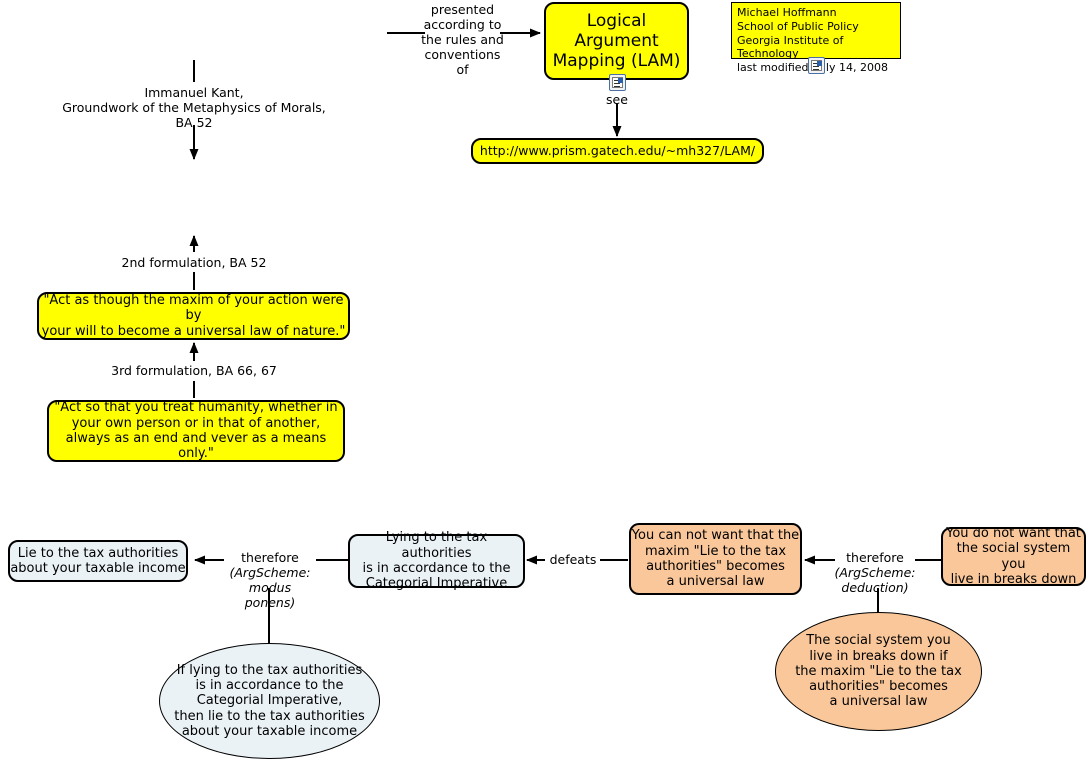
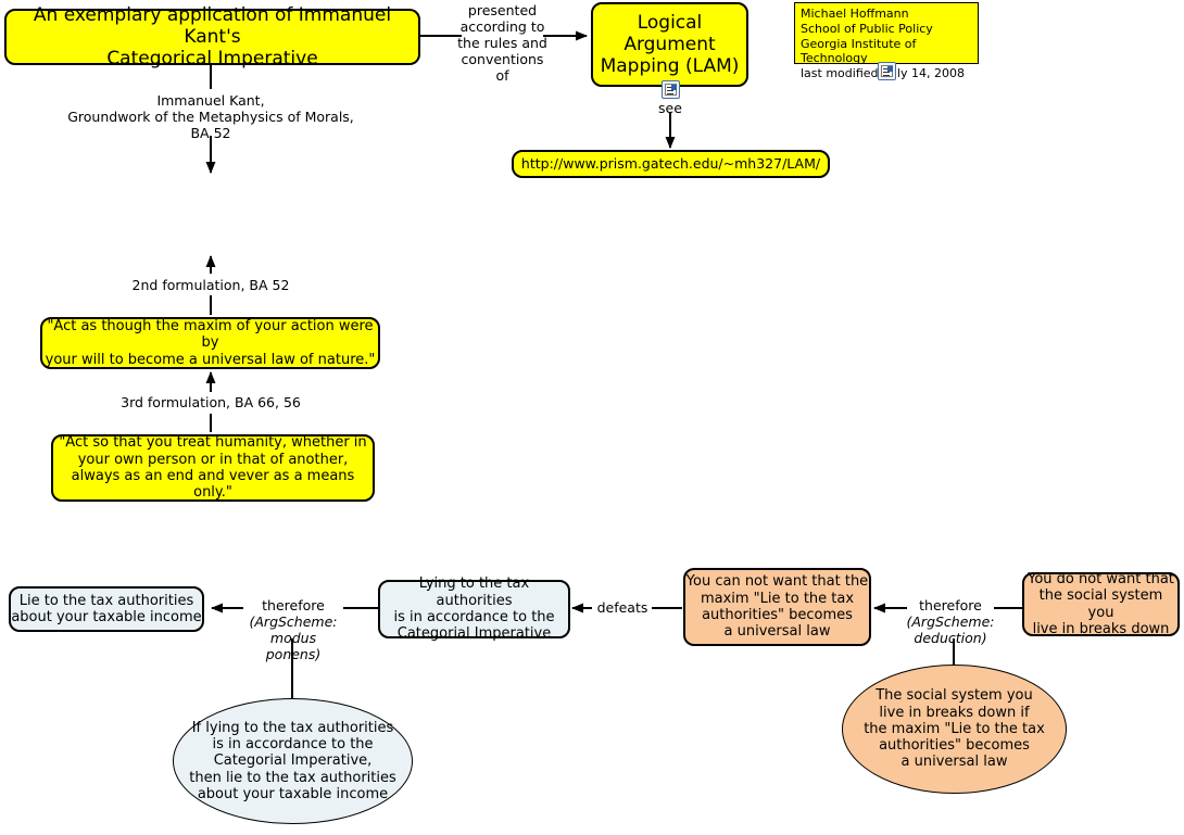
+ An exemplary application of Immanuel Kant's
+ Categorical Imperative
  presented
  according to
  the rules and
  conventions
  of
  Logical
  Argument
  Mapping (LAM)
  see
  Michael Hoffmann
  School of Public Policy
  Georgia Institute of Technology
  last modifiedly 14, 2008
  http://www.prism.gatech.edu/~mh327/LAM/
  Immanuel Kant,
  Groundwork of the Metaphysics of Morals,
  BA 52
  2nd formulation, BA 52
  "Act as though the maxim of your action were by
  your will to become a universal law of nature."
- 3rd formulation, BA 66, 67
+ 3rd formulation, BA 66, 56
  "Act so that you treat humanity, whether in
  your own person or in that of another,
  always as an end and vever as a means only."
  Lie to the tax authorities
  about your taxable income
  therefore
  (ArgScheme:
  modus ponens)
  Lying to the tax authorities
  is in accordance to the
  Categorial Imperative
  defeats
  You can not want that the
  maxim "Lie to the tax
  authorities" becomes
  a universal law
  therefore
  (ArgScheme:
  deduction)
  You do not want that
  the social system you
  live in breaks down
  If lying to the tax authorities
  is in accordance to the
  Categorial Imperative,
  then lie to the tax authorities
  about your taxable income
  The social system you
  live in breaks down if
  the maxim "Lie to the tax
  authorities" becomes
  a universal law
